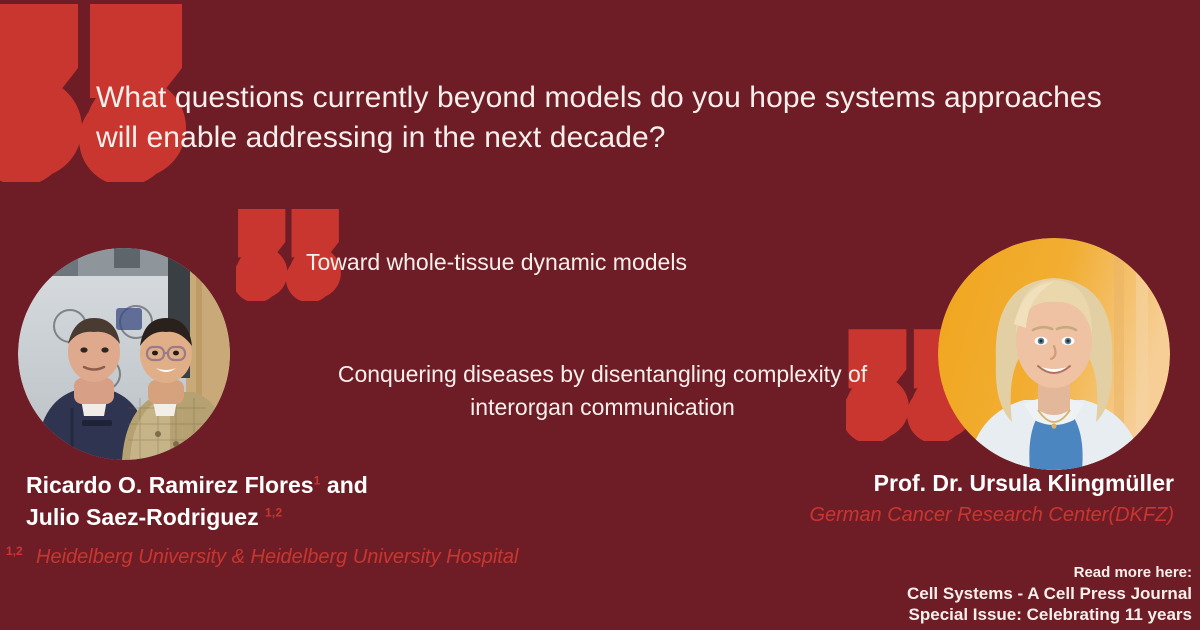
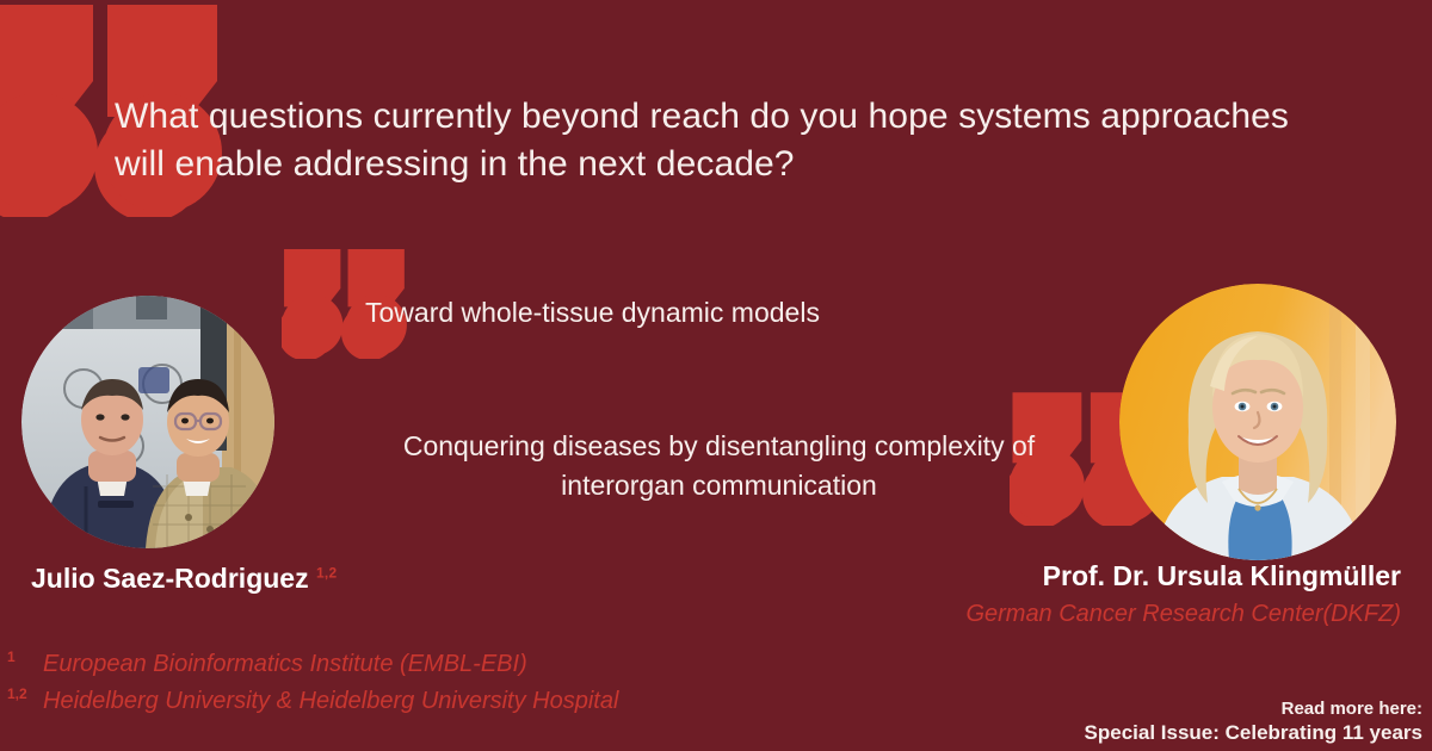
- What questions currently beyond models do you hope systems approaches will enable addressing in the next decade?
+ What questions currently beyond reach do you hope systems approaches will enable addressing in the next decade?
  Toward whole-tissue dynamic models
  Conquering diseases by disentangling complexity of interorgan communication
- Ricardo O. Ramirez Flores1 and
  Julio Saez-Rodriguez 1,2
+ 1 European Bioinformatics Institute (EMBL-EBI)
  1,2 Heidelberg University & Heidelberg University Hospital
  Prof. Dr. Ursula Klingmüller
  German Cancer Research Center(DKFZ)
  Read more here:
- Cell Systems - A Cell Press Journal
  Special Issue: Celebrating 11 years
